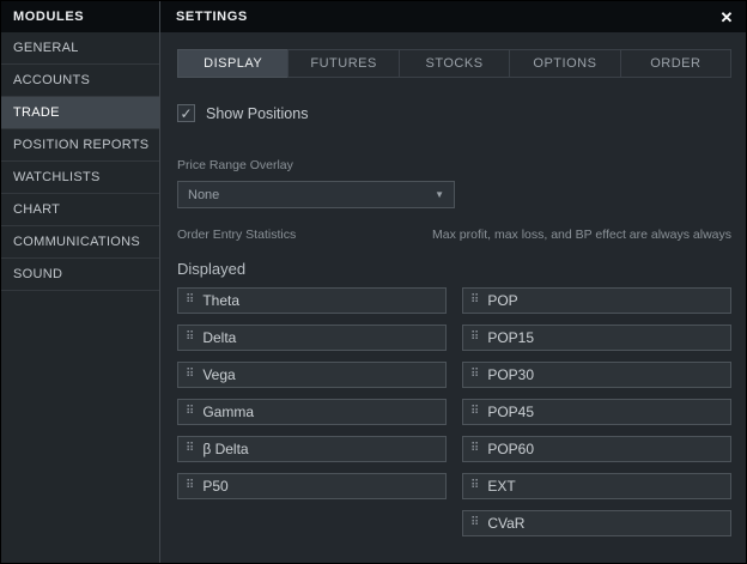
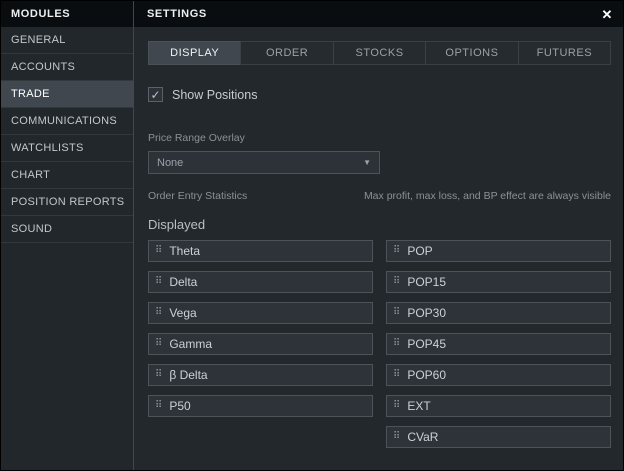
  MODULES
  SETTINGS
  ✕
  GENERAL
  ACCOUNTS
  TRADE
- POSITION REPORTS
+ COMMUNICATIONS
  WATCHLISTS
  CHART
- COMMUNICATIONS
+ POSITION REPORTS
  SOUND
  DISPLAY
- FUTURES
+ ORDER
  STOCKS
  OPTIONS
- ORDER
+ FUTURES
  ✓
  Show Positions
  Price Range Overlay
  None
  ▼
  Order Entry Statistics
- Max profit, max loss, and BP effect are always always
+ Max profit, max loss, and BP effect are always visible
  Displayed
  ⠿
  Theta
  ⠿
  Delta
  ⠿
  Vega
  ⠿
  Gamma
  ⠿
  β Delta
  ⠿
  P50
  ⠿
  POP
  ⠿
  POP15
  ⠿
  POP30
  ⠿
  POP45
  ⠿
  POP60
  ⠿
  EXT
  ⠿
  CVaR
